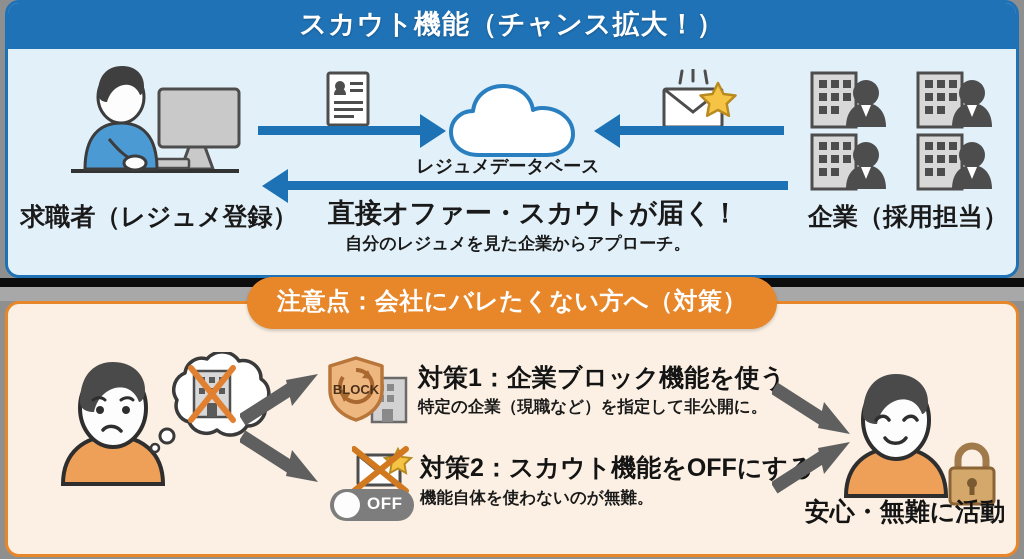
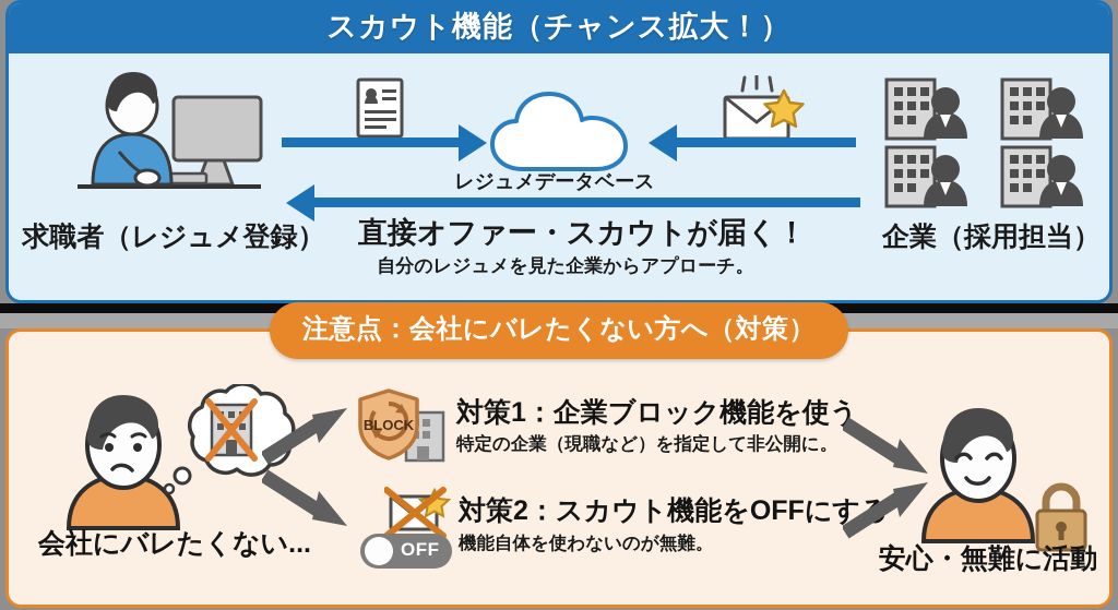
  スカウト機能（チャンス拡大！）
  求職者（レジュメ登録）
  レジュメデータベース
  企業（採用担当）
  直接オファー・スカウトが届く！
  自分のレジュメを見た企業からアプローチ。
  注意点：会社にバレたくない方へ（対策）
+ 会社にバレたくない...
  BLOCK
  対策1：企業ブロック機能を使う
  特定の企業（現職など）を指定して非公開に。
  OFF
  対策2：スカウト機能をOFFにす
  機能自体を使わないのが無難。
  安心・無難に活動
